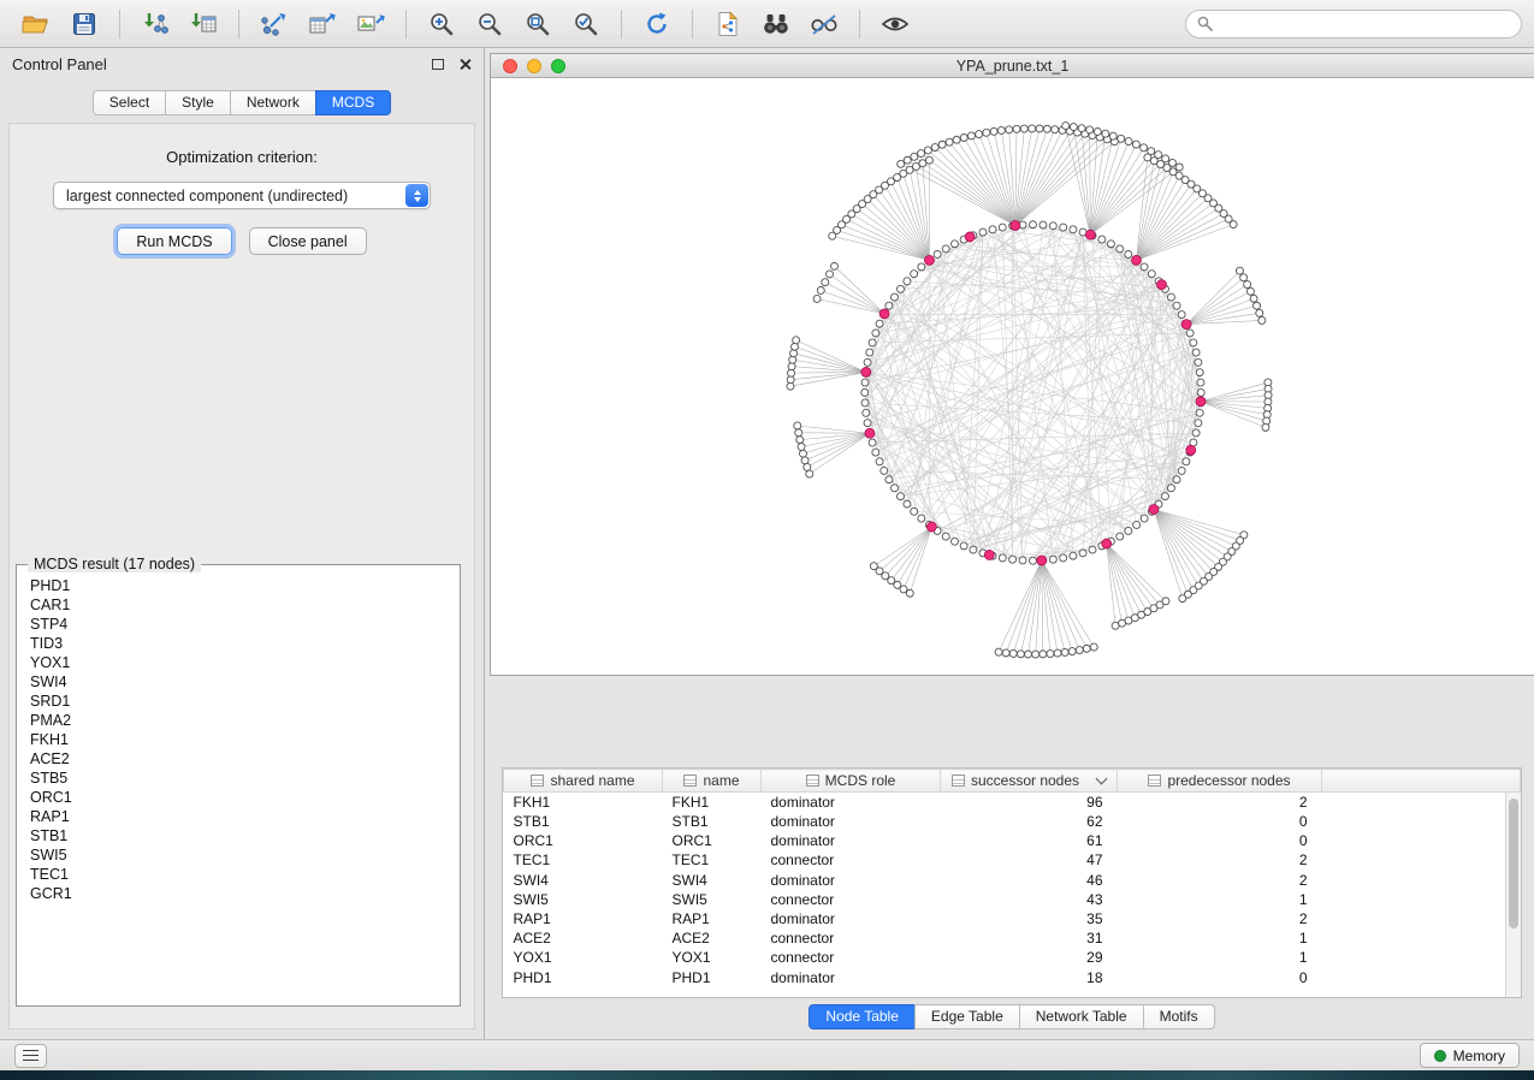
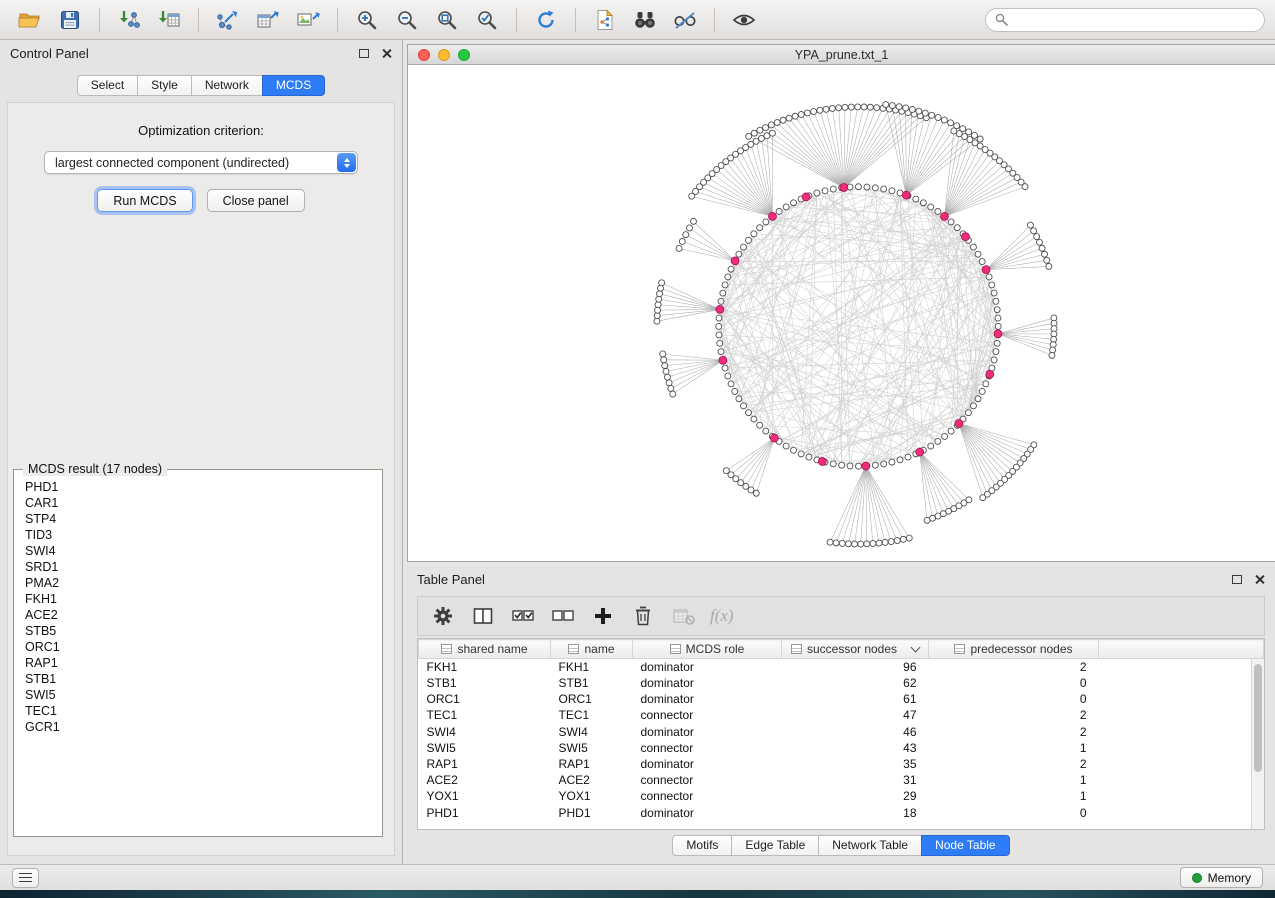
  Control Panel
  Select
  Style
  Network
  MCDS
  Optimization criterion:
  largest connected component (undirected)
  Run MCDS
  Close panel
  MCDS result (17 nodes)
  PHD1
  CAR1
  STP4
  TID3
- YOX1
  SWI4
  SRD1
  PMA2
  FKH1
  ACE2
  STB5
  ORC1
  RAP1
  STB1
  SWI5
  TEC1
  GCR1
  YPA_prune.txt_1
+ Table Panel
+ f(x)
  shared name	name	MCDS role	successor nodes	predecessor nodes
  FKH1	FKH1	dominator	96	2
  STB1	STB1	dominator	62	0
  ORC1	ORC1	dominator	61	0
  TEC1	TEC1	connector	47	2
  SWI4	SWI4	dominator	46	2
  SWI5	SWI5	connector	43	1
  RAP1	RAP1	dominator	35	2
  ACE2	ACE2	connector	31	1
  YOX1	YOX1	connector	29	1
  PHD1	PHD1	dominator	18	0
- Node Table
+ Motifs
  Edge Table
  Network Table
- Motifs
+ Node Table
  Memory
